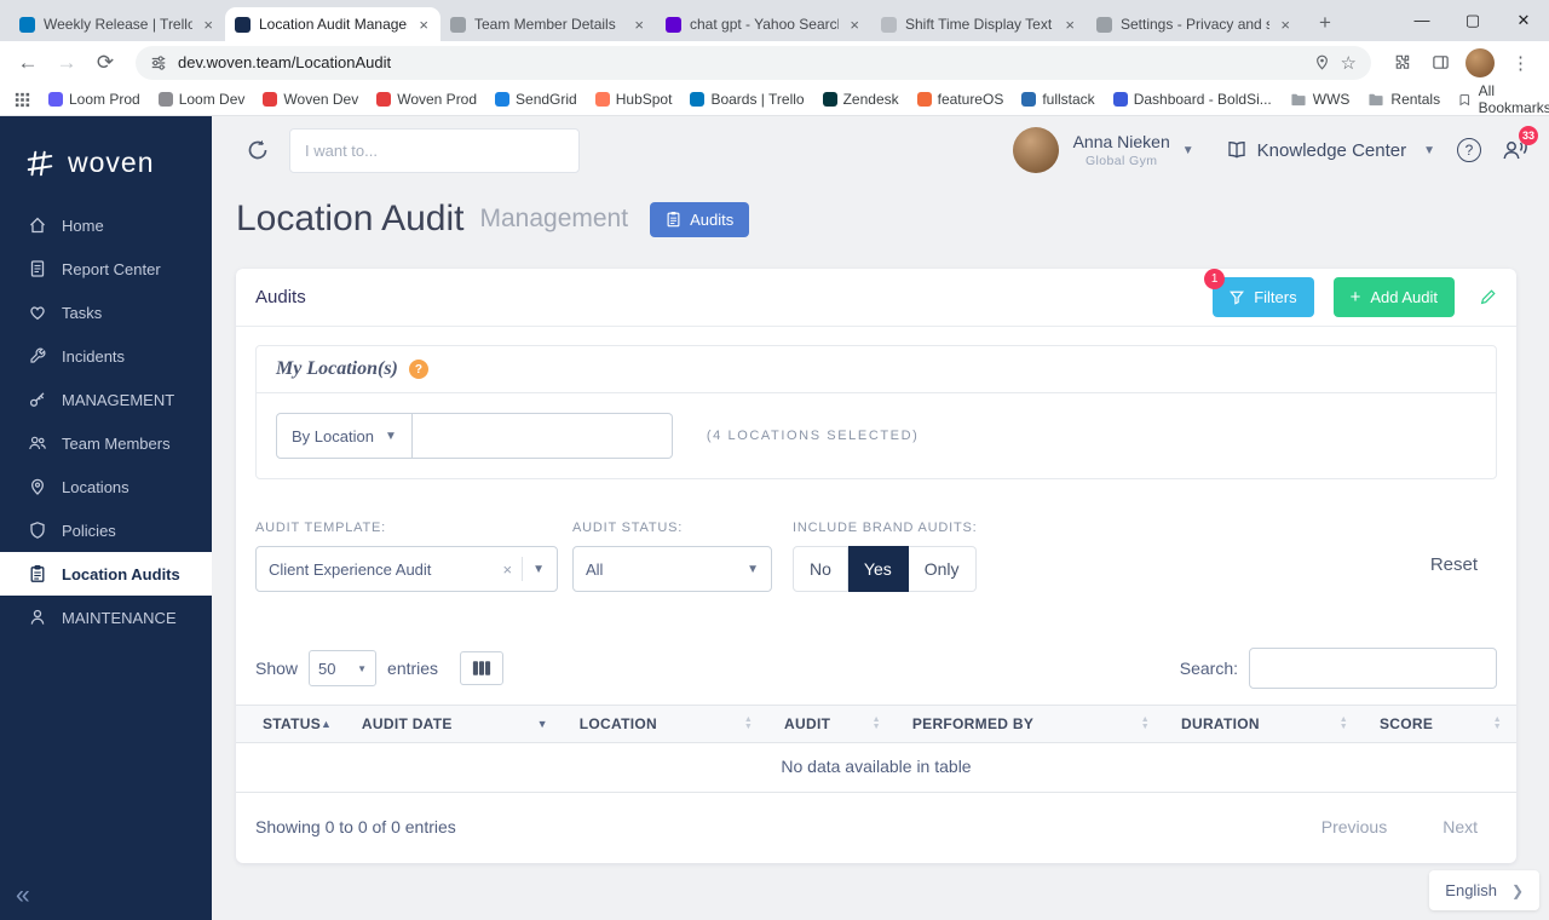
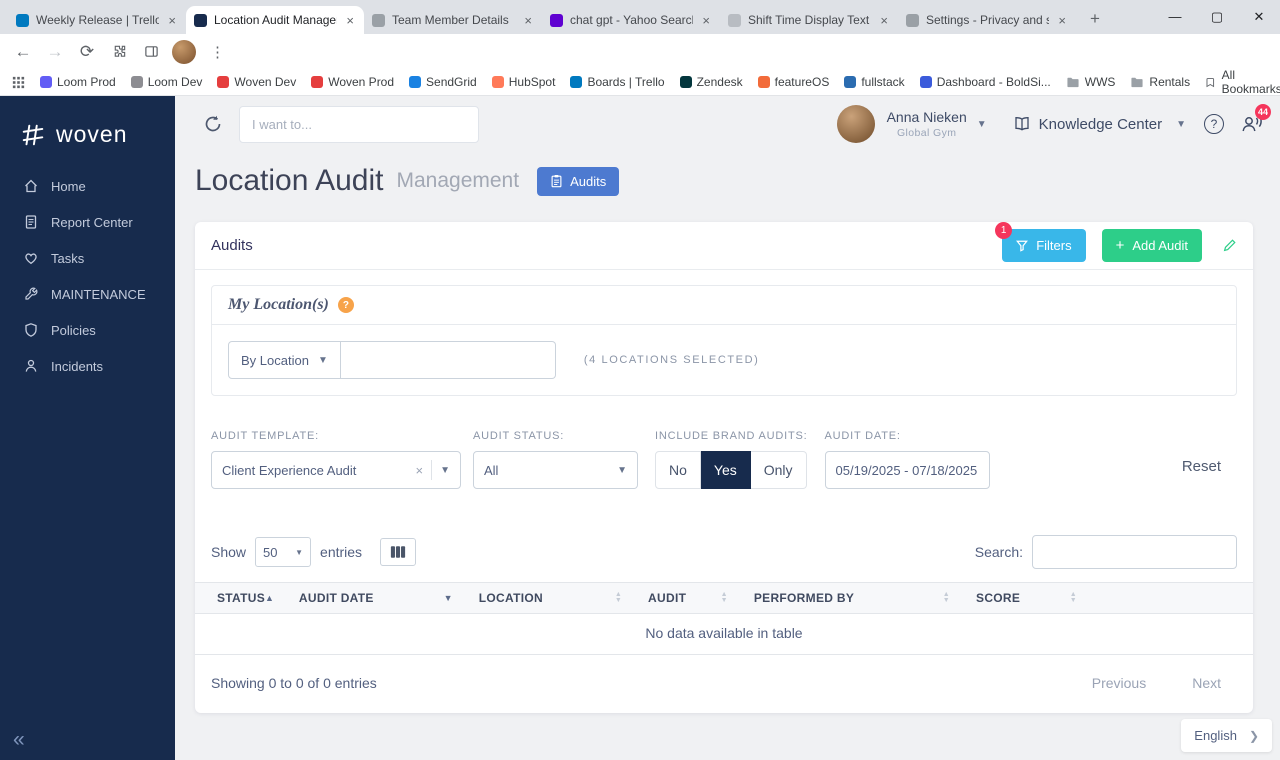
  Weekly Release | Trello
  ×
  Location Audit Manage
  ×
  Team Member Details
  ×
  chat gpt - Yahoo Searc
  ×
  Shift Time Display Text
  ×
  Settings - Privacy and s
  ×
  +
  —
  ▢
  ✕
  ←
  →
  ⟳
- dev.woven.team/LocationAudit
- ☆
  ⋮
  Loom Prod
  Loom Dev
  Woven Dev
  Woven Prod
  SendGrid
  HubSpot
  Boards | Trello
  Zendesk
  featureOS
  fullstack
  Dashboard - BoldSi...
  WWS
  Rentals
  All Bookmarks
  woven
  Home
  Report Center
  Tasks
- Incidents
+ MAINTENANCE
- MANAGEMENT
- Team Members
- Locations
  Policies
- Location Audits
- MAINTENANCE
+ Incidents
  «
  I want to...
  Anna Nieken
  Global Gym
  ▼
  Knowledge Center
  ▼
  ?
- 33
+ 44
  Location Audit
  Management
  Audits
  Audits
  1
  Filters
  +
  Add Audit
  My Location(s)
  ?
  By Location
  ▼
  (4 LOCATIONS SELECTED)
  AUDIT TEMPLATE:
  Client Experience Audit
  ×
  ▼
  AUDIT STATUS:
  All
  ▼
  INCLUDE BRAND AUDITS:
  No
  Yes
  Only
+ AUDIT DATE:
+ 05/19/2025 - 07/18/2025
  Reset
  Show
  50
  ▼
  entries
  Search:
  STATUS
  ▲
  AUDIT DATE
  ▼
  LOCATION
  AUDIT
  PERFORMED BY
- DURATION
  SCORE
  No data available in table
  Showing 0 to 0 of 0 entries
  Previous
  Next
  English
  ❯
